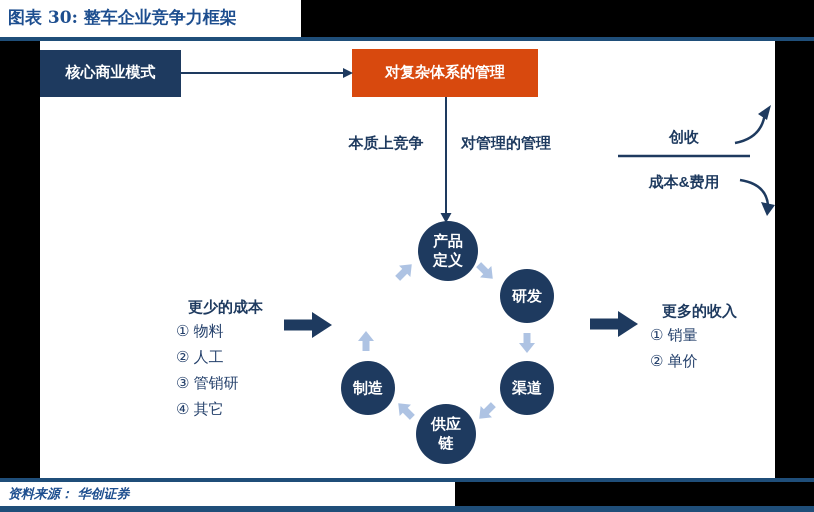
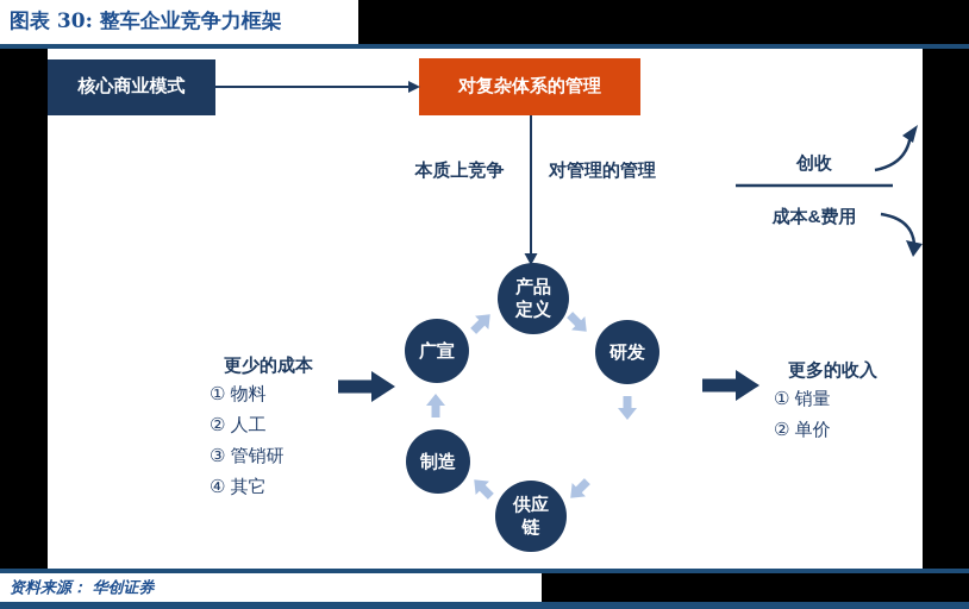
  图表 30: 整车企业竞争力框架
  核心商业模式
  对复杂体系的管理
  本质上竞争
  对管理的管理
  创收
  成本&费用
  产品
  定义
  研发
- 渠道
  供应
  链
  制造
+ 广宣
  更少的成本
  ① 物料
  ② 人工
  ③ 管销研
  ④ 其它
  更多的收入
  ① 销量
  ② 单价
  资料来源： 华创证券
